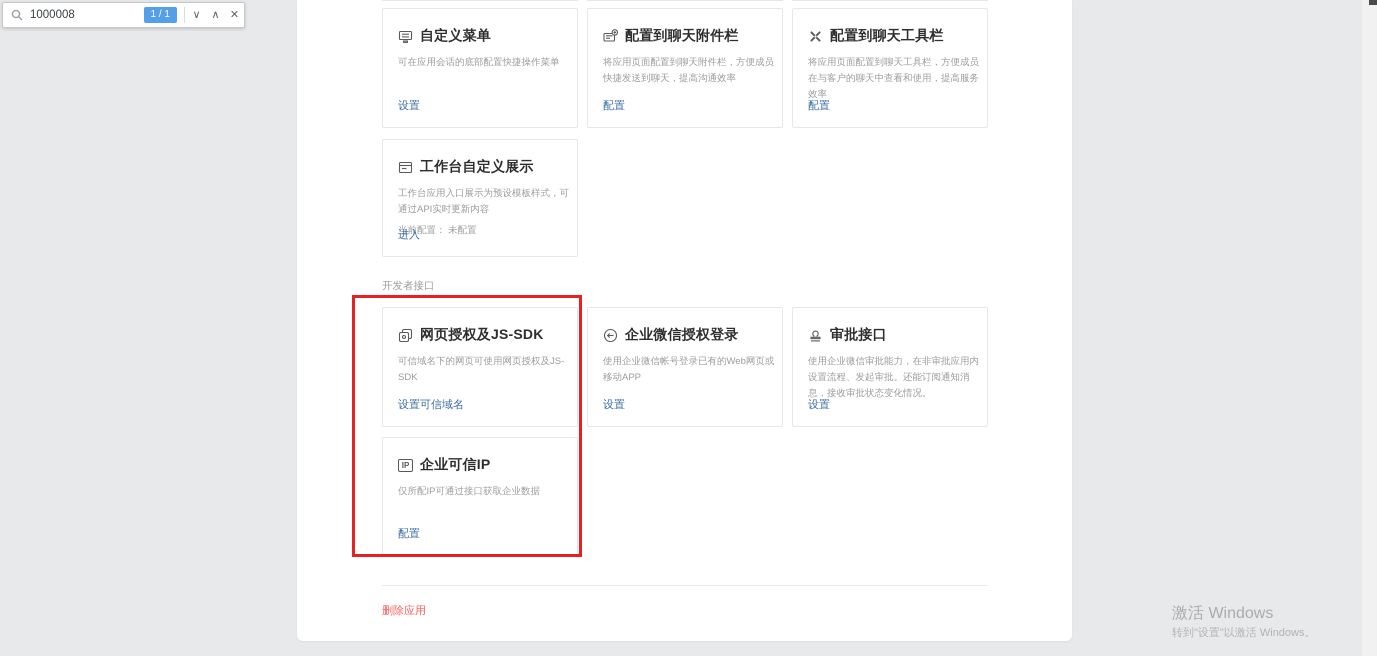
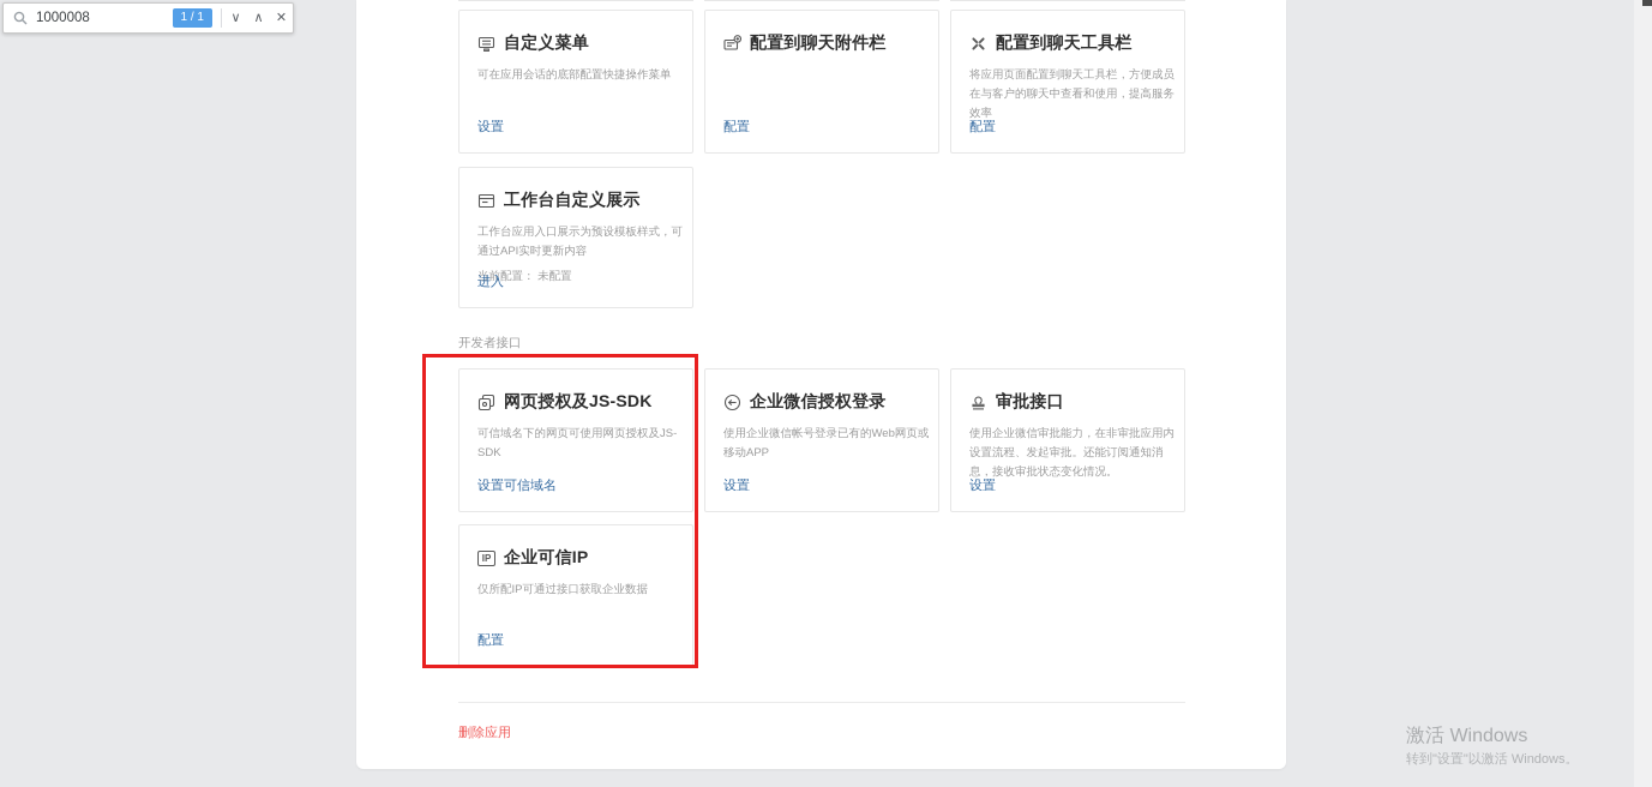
  1000008
  1 / 1
  ∨
  ∧
  ✕
  自定义菜单
  可在应用会话的底部配置快捷操作菜单
  设置
  配置到聊天附件栏
- 将应用页面配置到聊天附件栏，方便成员快捷发送到聊天，提高沟通效率
  配置
  配置到聊天工具栏
  将应用页面配置到聊天工具栏，方便成员在与客户的聊天中查看和使用，提高服务效率
  配置
  工作台自定义展示
  工作台应用入口展示为预设模板样式，可通过API实时更新内容
  当前配置： 未配置
  进入
  开发者接口
  网页授权及JS-SDK
  可信域名下的网页可使用网页授权及JS-SDK
  设置可信域名
  企业微信授权登录
  使用企业微信帐号登录已有的Web网页或移动APP
  设置
  审批接口
  使用企业微信审批能力，在非审批应用内设置流程、发起审批。还能订阅通知消息，接收审批状态变化情况。
  设置
  IP
  企业可信IP
  仅所配IP可通过接口获取企业数据
  配置
  删除应用
  激活 Windows
  转到"设置"以激活 Windows。
